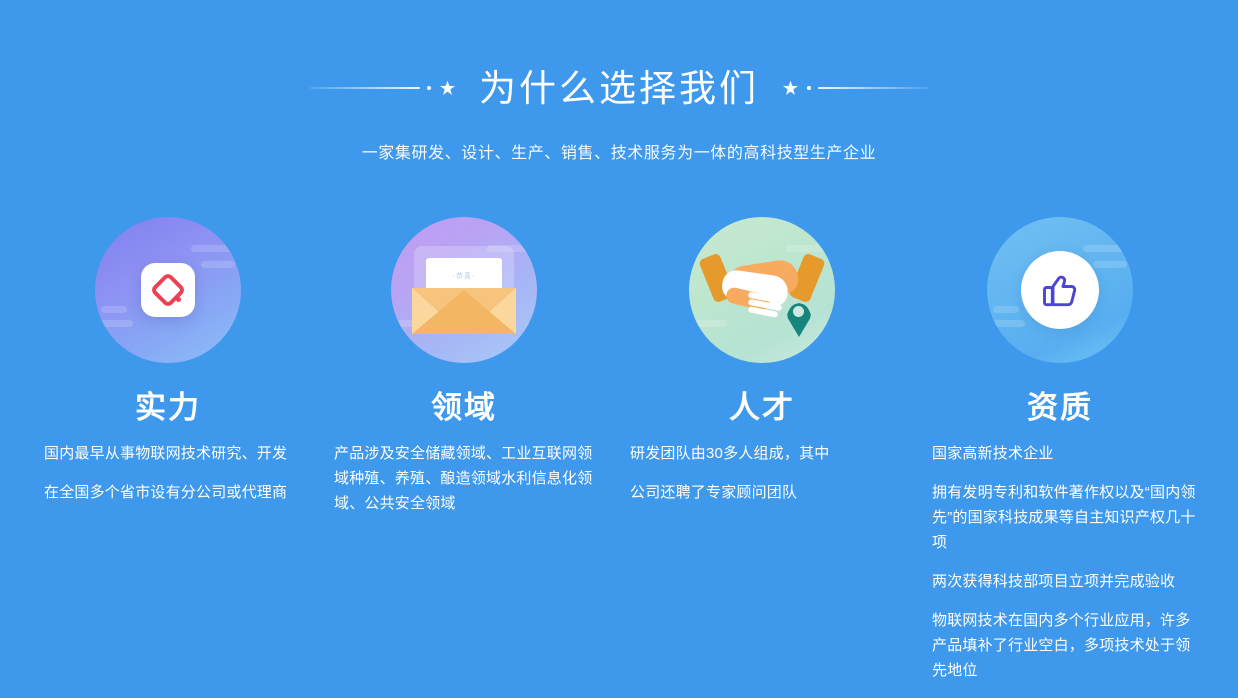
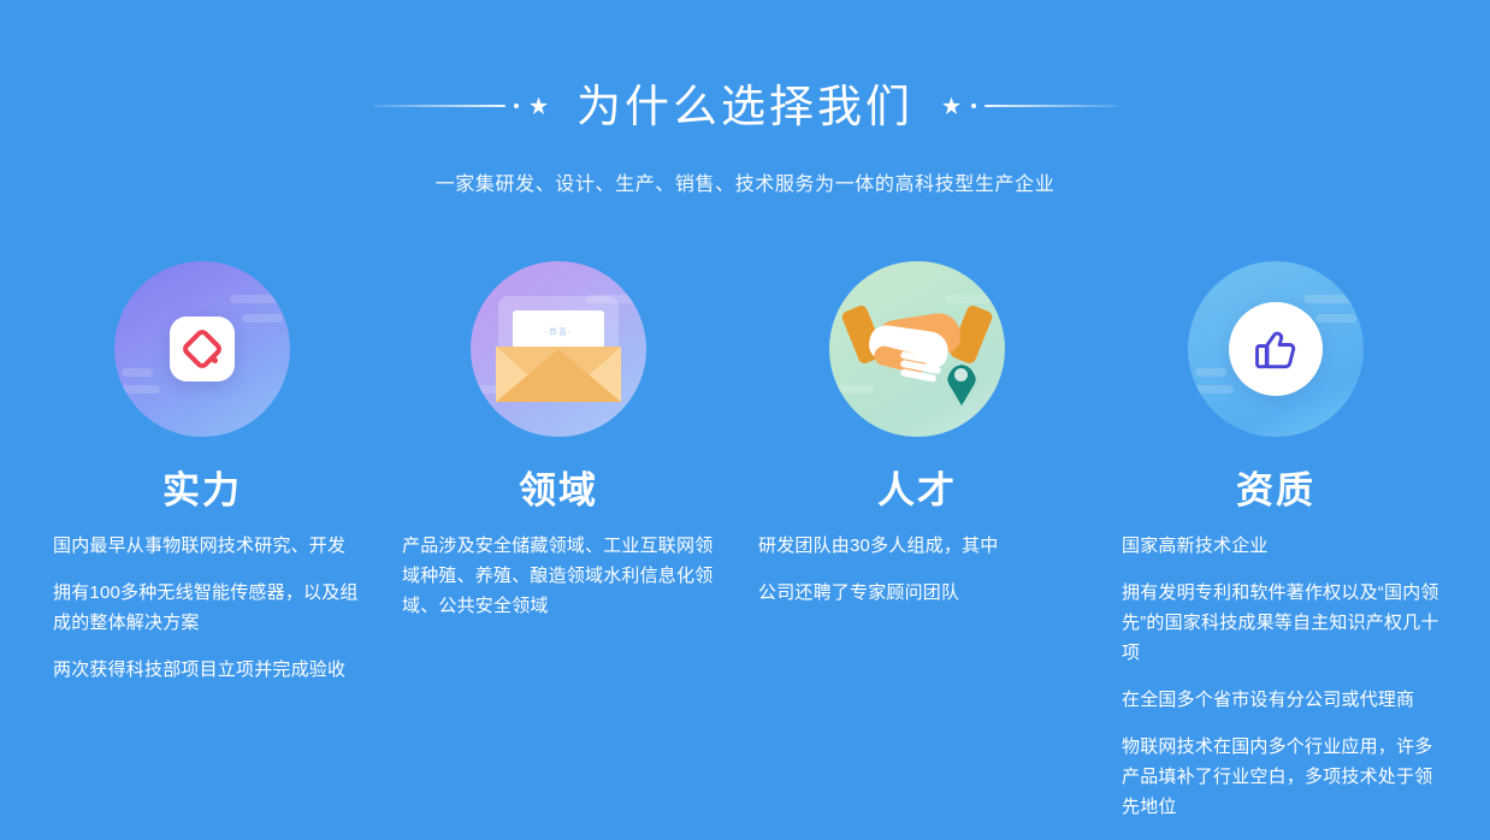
  为什么选择我们
  一家集研发、设计、生产、销售、技术服务为一体的高科技型生产企业
  实力
  国内最早从事物联网技术研究、开发
+ 拥有100多种无线智能传感器，以及组成的整体解决方案
- 在全国多个省市设有分公司或代理商
+ 两次获得科技部项目立项并完成验收
  领域
  产品涉及安全储藏领域、工业互联网领域种殖、养殖、酿造领域水利信息化领域、公共安全领域
  人才
  研发团队由30多人组成，其中
  公司还聘了专家顾问团队
  资质
  国家高新技术企业
  拥有发明专利和软件著作权以及“国内领先”的国家科技成果等自主知识产权几十项
- 两次获得科技部项目立项并完成验收
+ 在全国多个省市设有分公司或代理商
  物联网技术在国内多个行业应用，许多产品填补了行业空白，多项技术处于领先地位
